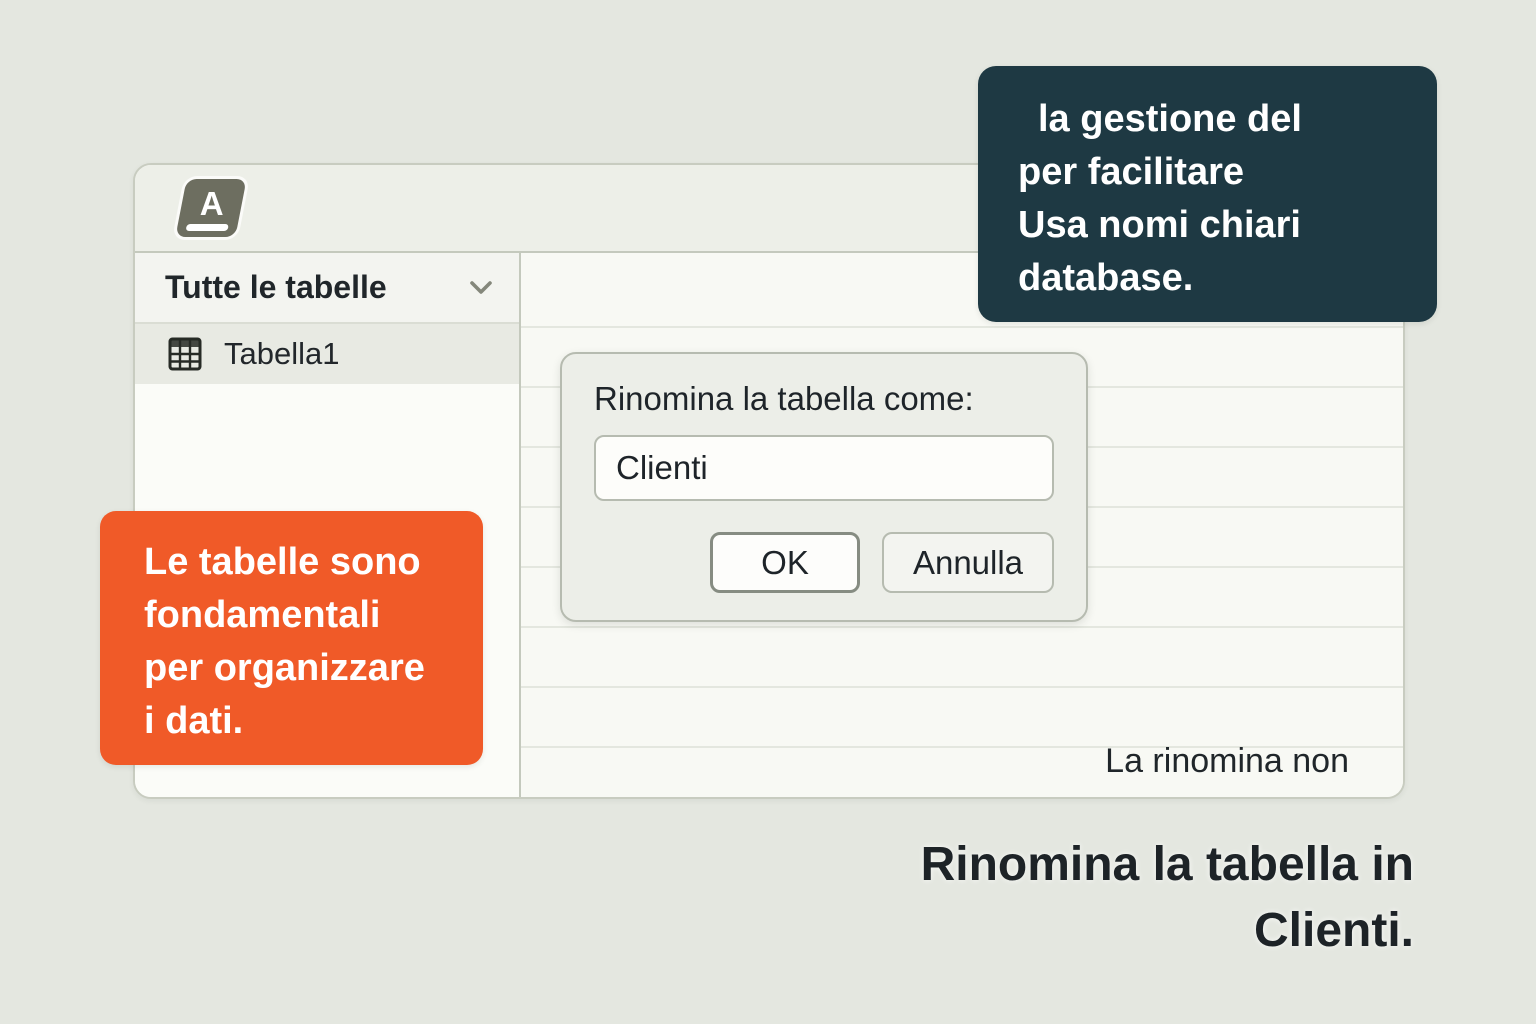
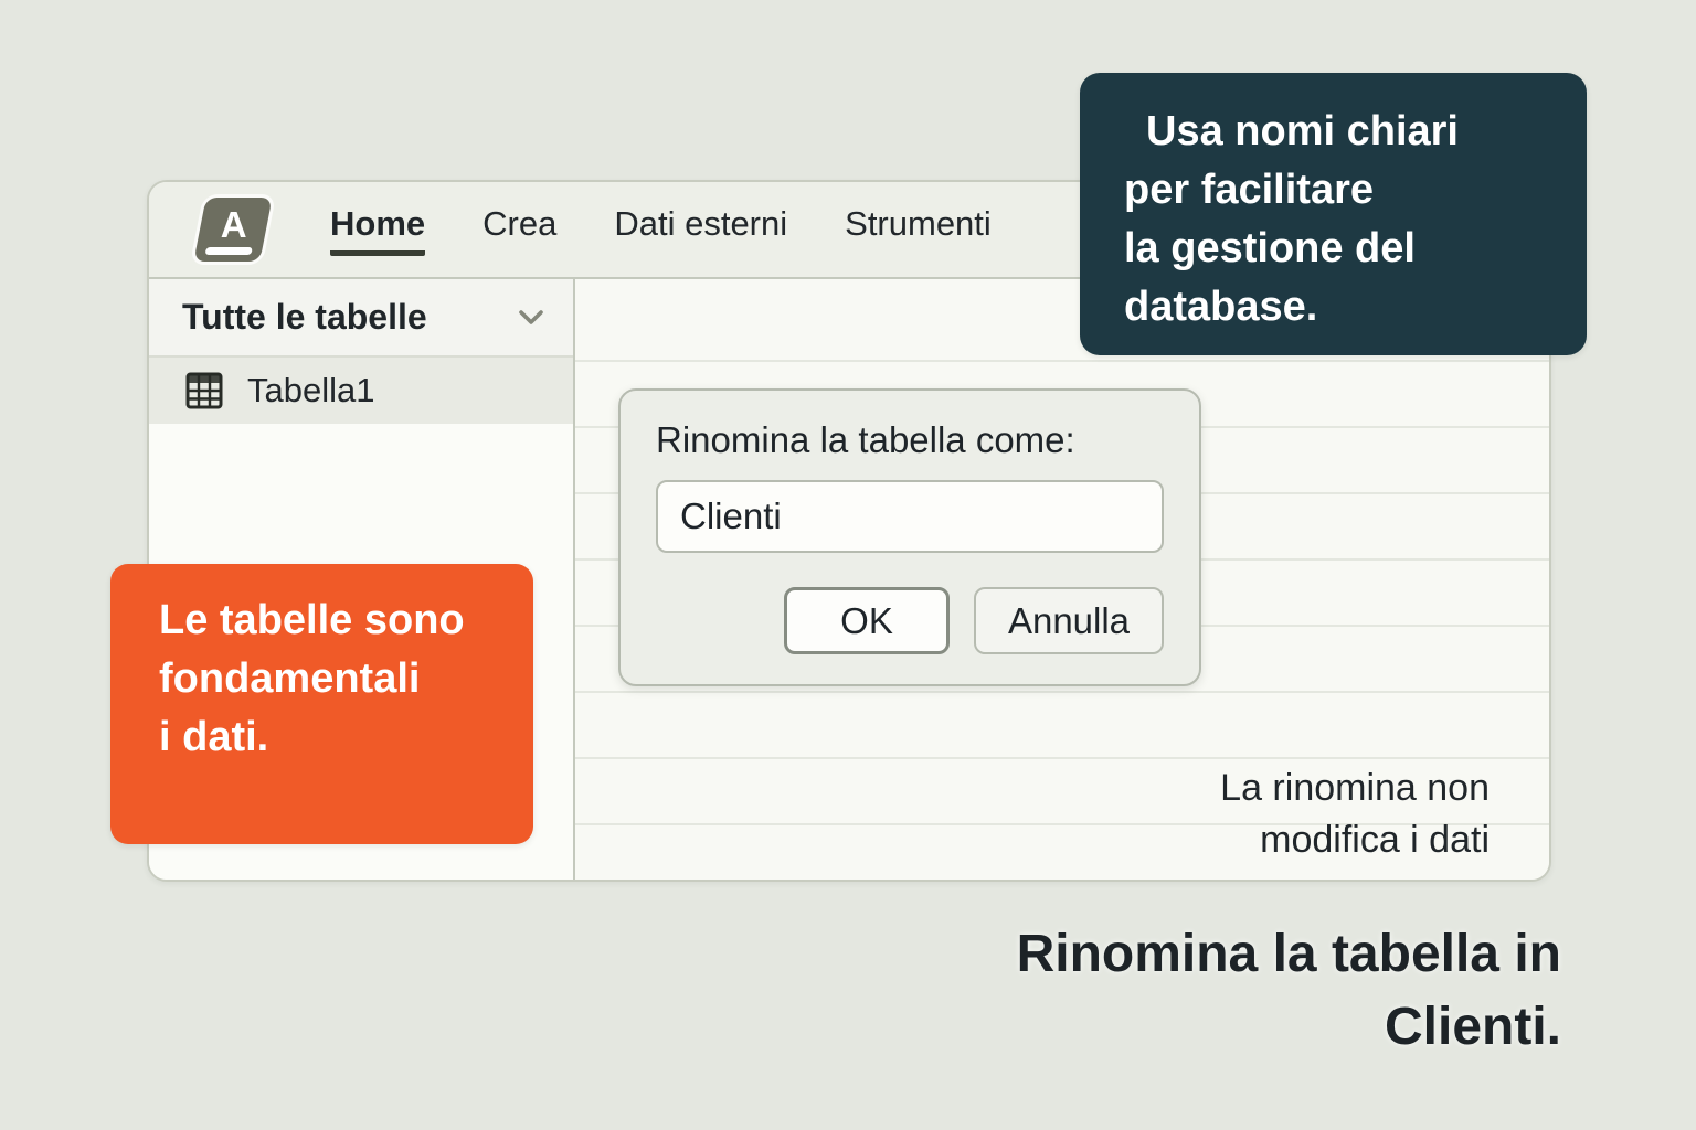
+ Home
+ Crea
+ Dati esterni
+ Strumenti
  Tutte le tabelle
  Tabella1
  La rinomina non
+ modifica i dati
  Rinomina la tabella come:
  Clienti
  OK
  Annulla
- la gestione del
+ Usa nomi chiari
  per facilitare
- Usa nomi chiari
+ la gestione del
  database.
  Le tabelle sono
  fondamentali
- per organizzare
  i dati.
  Rinomina la tabella in
  Clienti.
